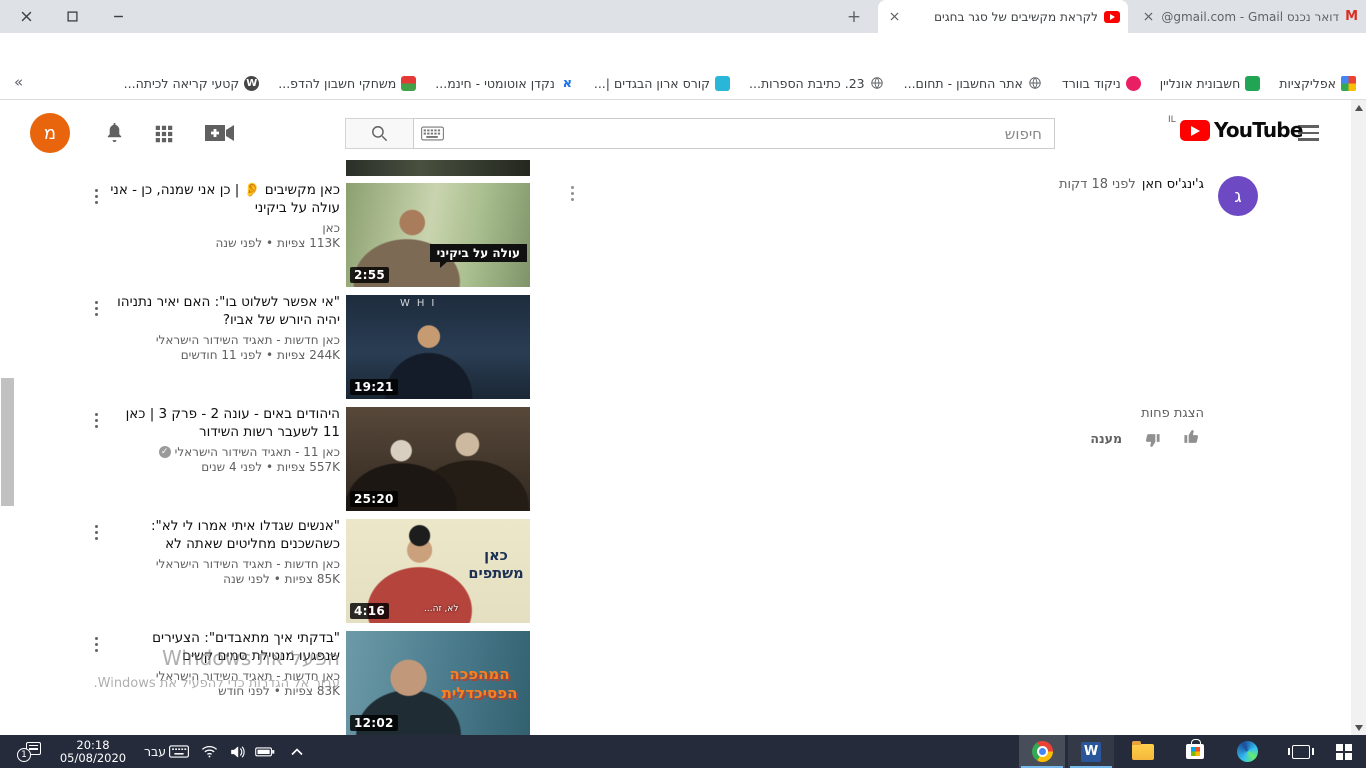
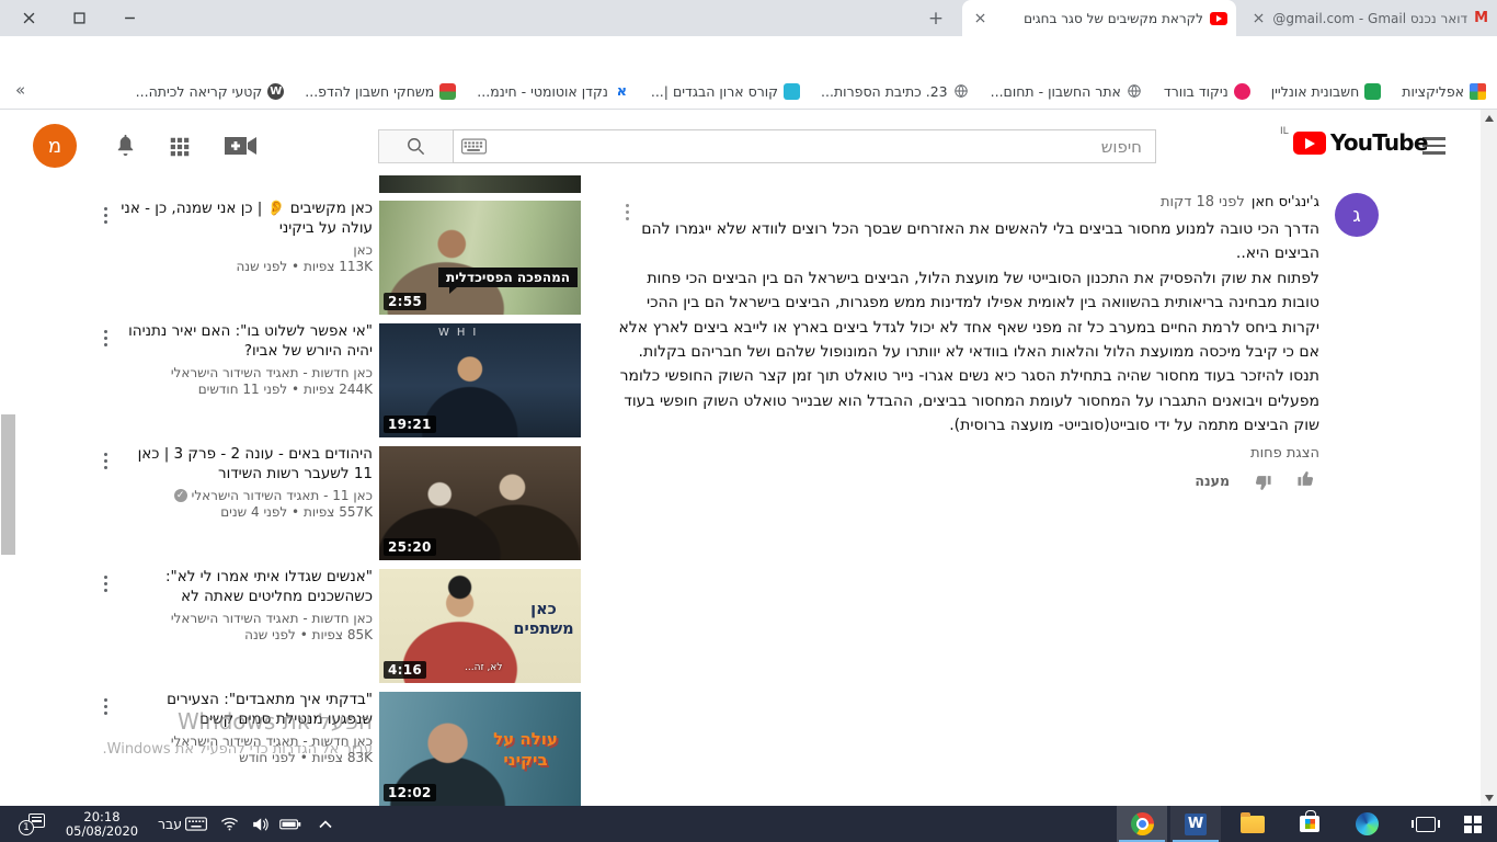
  M
  דואר נכנס @gmail.com - Gmail
  לקראת מקשיבים של סגר בחגים
  +
  אפליקציות
  חשבונית אונליין
  ניקוד בוורד
  אתר החשבון - תחום...
  23. כתיבת הספרות...
  קורס ארון הבגדים |...
  א
  נקדן אוטומטי - חינמ...
  משחקי חשבון להדפ...
  W
  קטעי קריאה לכיתה...
  «
  IL
  YouTube
  מ
  ג
  ג'ינג'יס חאןלפני 18 דקות
+ הדרך הכי טובה למנוע מחסור בביצים בלי להאשים את האזרחים שבסך הכל רוצים לוודא שלא ייגמרו להם הביצים היא..
+ לפתוח את שוק ולהפסיק את התכנון הסובייטי של מועצת הלול, הביצים בישראל הם בין הביצים הכי פחות טובות מבחינה בריאותית בהשוואה בין לאומית אפילו למדינות ממש מפגרות, הביצים בישראל הם בין ההכי יקרות ביחס לרמת החיים במערב כל זה מפני שאף אחד לא יכול לגדל ביצים בארץ או לייבא ביצים לארץ אלא אם כי קיבל מיכסה ממועצת הלול והלאות האלו בוודאי לא יוותרו על המונופול שלהם ושל חבריהם בקלות. תנסו להיזכר בעוד מחסור שהיה בתחילת הסגר כיא נשים אגרו- נייר טואלט תוך זמן קצר השוק החופשי כלומר מפעלים ויבואנים התגברו על המחסור לעומת המחסור בביצים, ההבדל הוא שבנייר טואלט השוק חופשי בעוד שוק הביצים מתמה על ידי סובייט(סובייט- מועצה ברוסית).
  הצגת פחות
  מענה
- עולה על ביקיני
+ המהפכה הפסיכדלית
  2:55
  כאן מקשיבים 👂 | כן אני שמנה, כן - אני עולה על ביקיני
  כאן
  113K צפיות • לפני שנה
  WHI
  19:21
  "אי אפשר לשלוט בו": האם יאיר נתניהו יהיה היורש של אביו?
  כאן חדשות - תאגיד השידור הישראלי
  244K צפיות • לפני 11 חודשים
  25:20
  היהודים באים - עונה 2 - פרק 3 | כאן 11 לשעבר רשות השידור
  כאן 11 - תאגיד השידור הישראלי
  ✓
  557K צפיות • לפני 4 שנים
  כאן משתפים
  לא, זה...
  4:16
  "אנשים שגדלו איתי אמרו לי לא": כשהשכנים מחליטים שאתה לא
  כאן חדשות - תאגיד השידור הישראלי
  85K צפיות • לפני שנה
- המהפכה הפסיכדלית
+ עולה על ביקיני
  12:02
  "בדקתי איך מתאבדים": הצעירים שנפגעו מנטילת סמים קשים
  כאן חדשות - תאגיד השידור הישראלי
  83K צפיות • לפני חודש
  הפעל את Windows
  עבור אל הגדרות כדי להפעיל את Windows.
  1
  20:18
  05/08/2020
  עבר
  W
